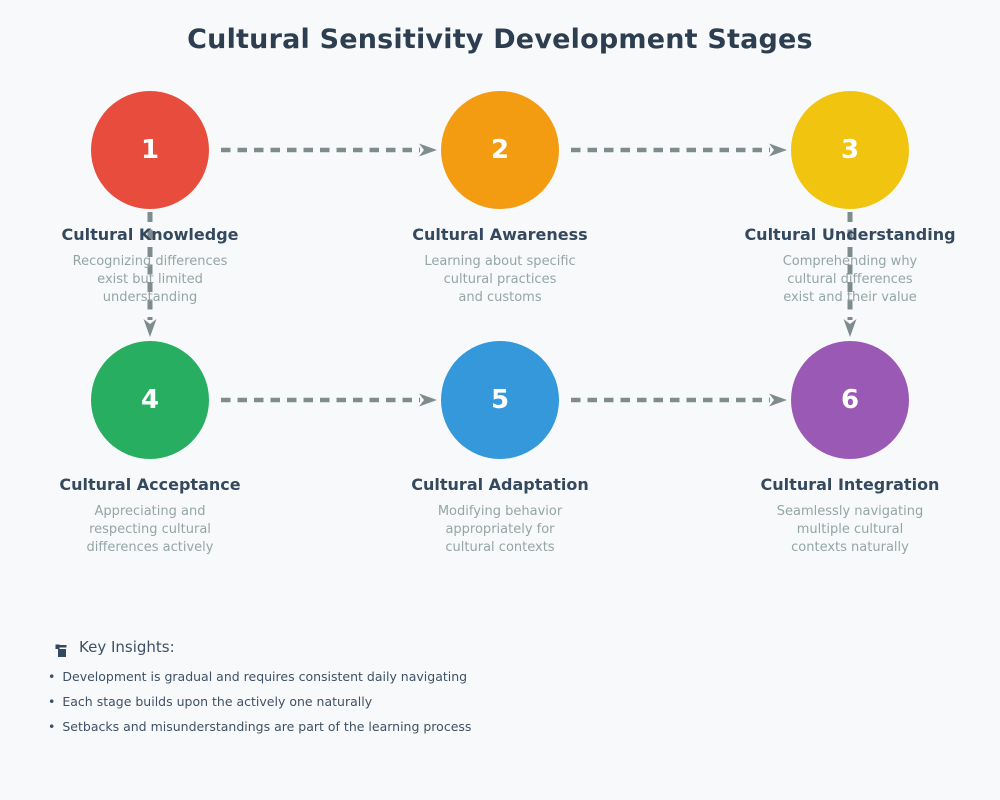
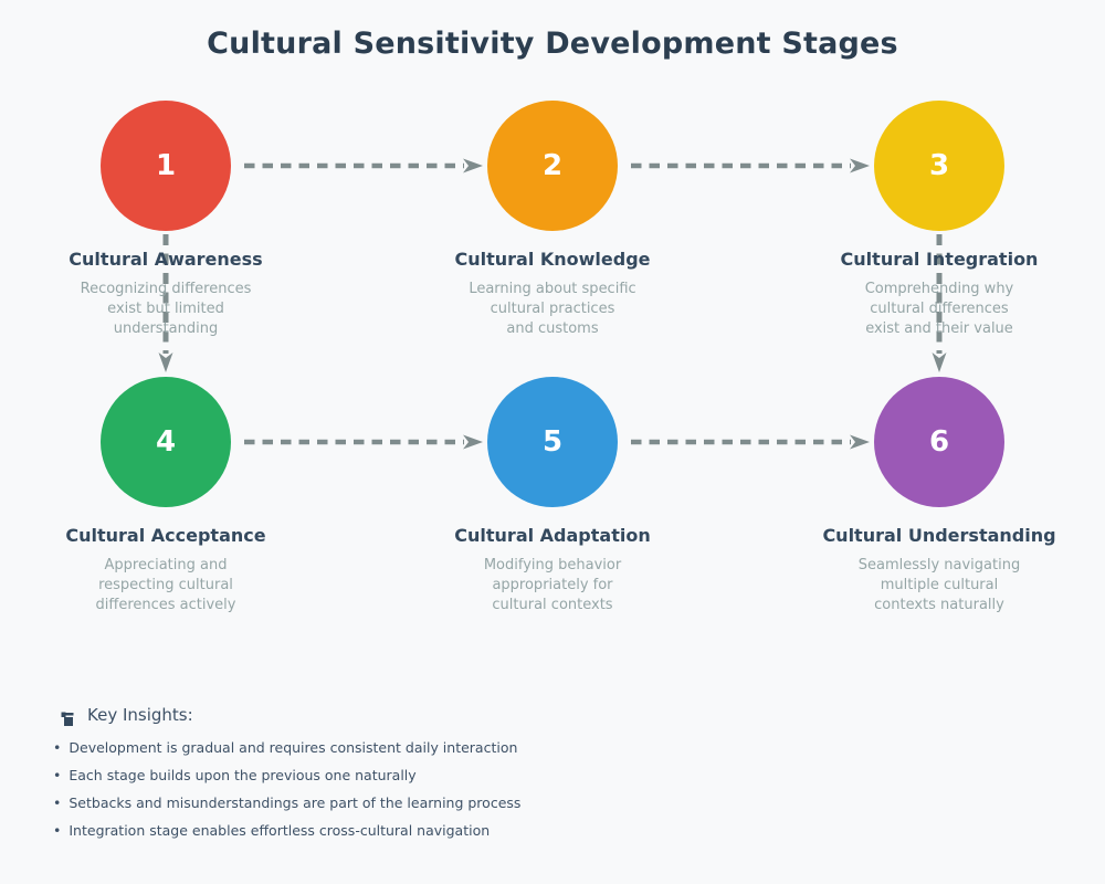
  Cultural Sensitivity Development Stages
  1
- Cultural Knowledge
+ Cultural Awareness
  Recognizing differences
  exist but limited
  understanding
  2
- Cultural Awareness
+ Cultural Knowledge
  Learning about specific
  cultural practices
  and customs
  3
- Cultural Understanding
+ Cultural Integration
  Comprehending why
  cultural differences
  exist and their value
  4
  Cultural Acceptance
  Appreciating and
  respecting cultural
  differences actively
  5
  Cultural Adaptation
  Modifying behavior
  appropriately for
  cultural contexts
  6
- Cultural Integration
+ Cultural Understanding
  Seamlessly navigating
  multiple cultural
  contexts naturally
  Key Insights:
- • Development is gradual and requires consistent daily navigating
+ • Development is gradual and requires consistent daily interaction
- • Each stage builds upon the actively one naturally
+ • Each stage builds upon the previous one naturally
  • Setbacks and misunderstandings are part of the learning process
+ • Integration stage enables effortless cross-cultural navigation
